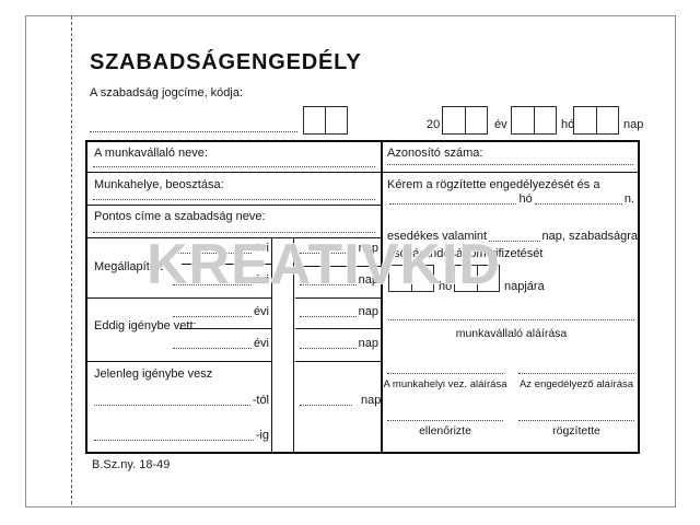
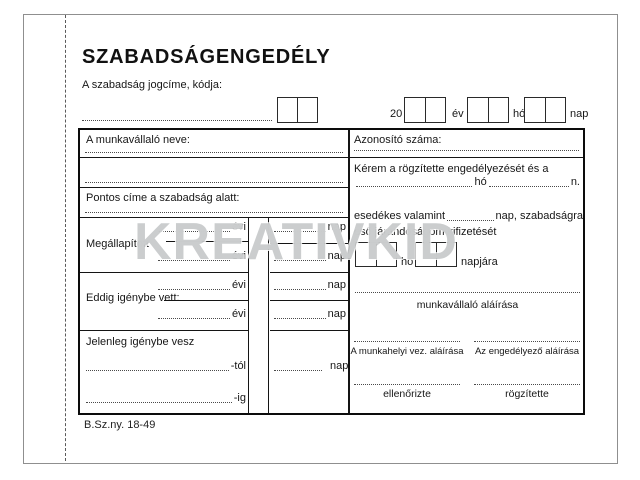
  SZABADSÁGENGEDÉLY
  A szabadság jogcíme, kódja:
  20
  év
  hó
  nap
  A munkavállaló neve:
- Munkahelye, beosztása:
- Pontos címe a szabadság neve:
+ Pontos címe a szabadság alatt:
  Megállapított
  évi
  évi
  nap
  nap
  Eddig igénybe vett:
  évi
  évi
  nap
  nap
  Jelenleg igénybe vesz
  -tól
  -ig
  nap
  Azonosító száma:
  Kérem a rögzítette engedélyezését és a
  hó
  n.
  esedékes valamint
  nap, szabadságra
  eső járandóságom kifizetését
  hó
  napjára
  munkavállaló aláírása
  A munkahelyi vez. aláírása
  Az engedélyező aláírása
  ellenőrizte
  rögzítette
  B.Sz.ny. 18-49
  KREATIVKID
